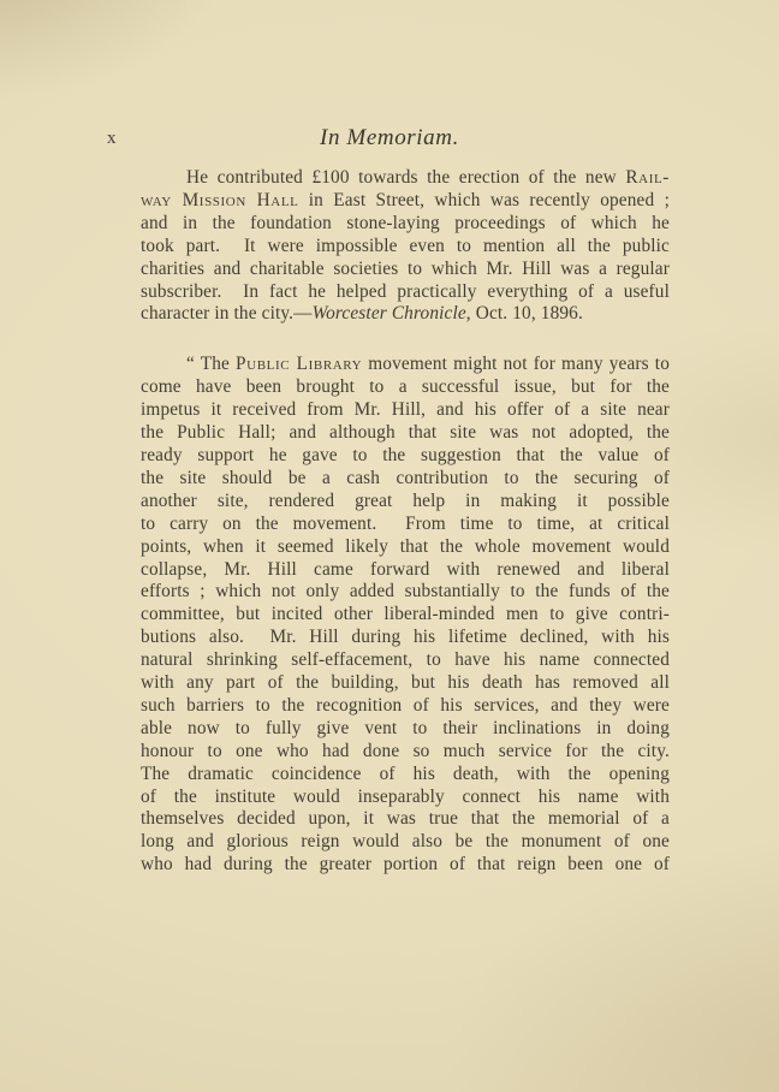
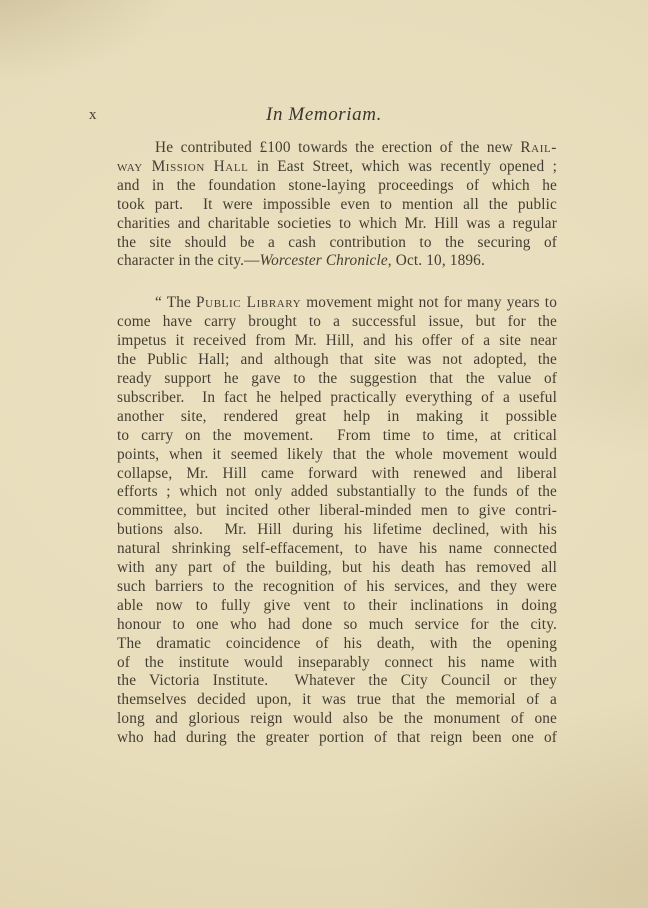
  x
  In Memoriam.
  He contributed £100 towards the erection of the new Rail-
  way Mission Hall in East Street, which was recently opened ;
  and in the foundation stone-laying proceedings of which he
  took part. It were impossible even to mention all the public
  charities and charitable societies to which Mr. Hill was a regular
- subscriber. In fact he helped practically everything of a useful
+ the site should be a cash contribution to the securing of
  character in the city.—Worcester Chronicle, Oct. 10, 1896.
  “ The Public Library movement might not for many years to
- come have been brought to a successful issue, but for the
+ come have carry brought to a successful issue, but for the
  impetus it received from Mr. Hill, and his offer of a site near
  the Public Hall; and although that site was not adopted, the
  ready support he gave to the suggestion that the value of
- the site should be a cash contribution to the securing of
+ subscriber. In fact he helped practically everything of a useful
  another site, rendered great help in making it possible
  to carry on the movement. From time to time, at critical
  points, when it seemed likely that the whole movement would
  collapse, Mr. Hill came forward with renewed and liberal
  efforts ; which not only added substantially to the funds of the
  committee, but incited other liberal-minded men to give contri-
  butions also. Mr. Hill during his lifetime declined, with his
  natural shrinking self-effacement, to have his name connected
  with any part of the building, but his death has removed all
  such barriers to the recognition of his services, and they were
  able now to fully give vent to their inclinations in doing
  honour to one who had done so much service for the city.
  The dramatic coincidence of his death, with the opening
  of the institute would inseparably connect his name with
+ the Victoria Institute. Whatever the City Council or they
  themselves decided upon, it was true that the memorial of a
  long and glorious reign would also be the monument of one
  who had during the greater portion of that reign been one of
